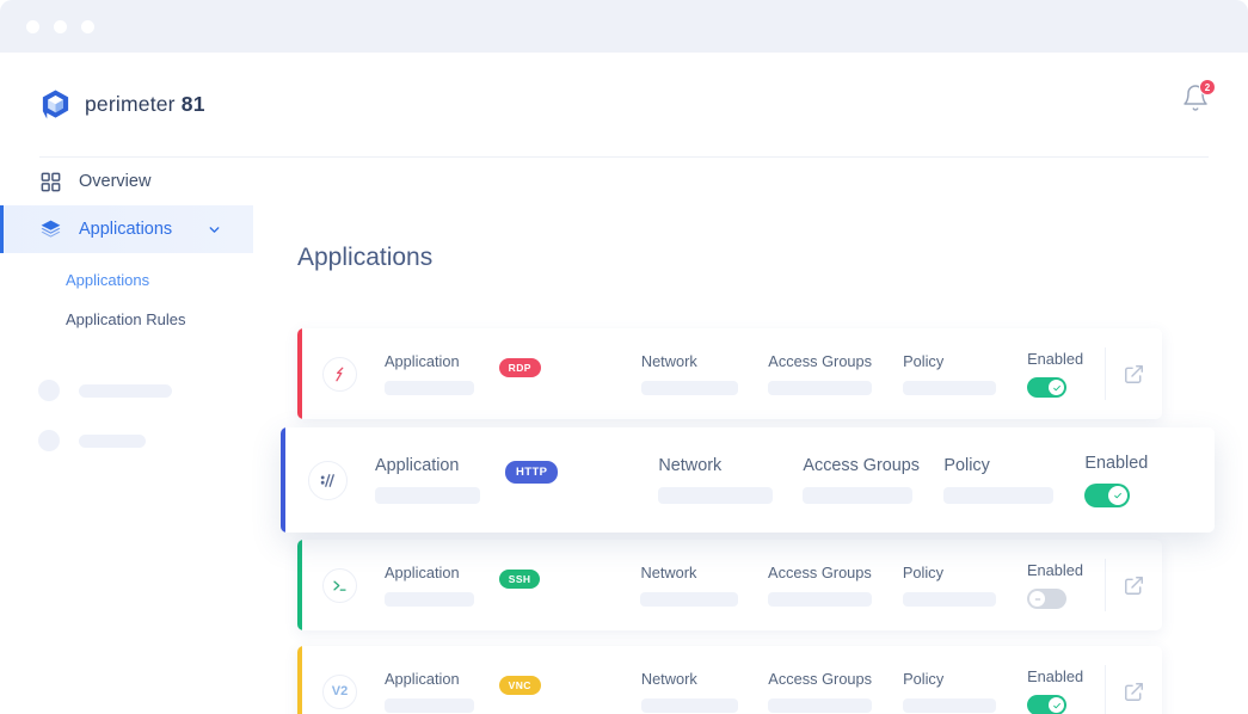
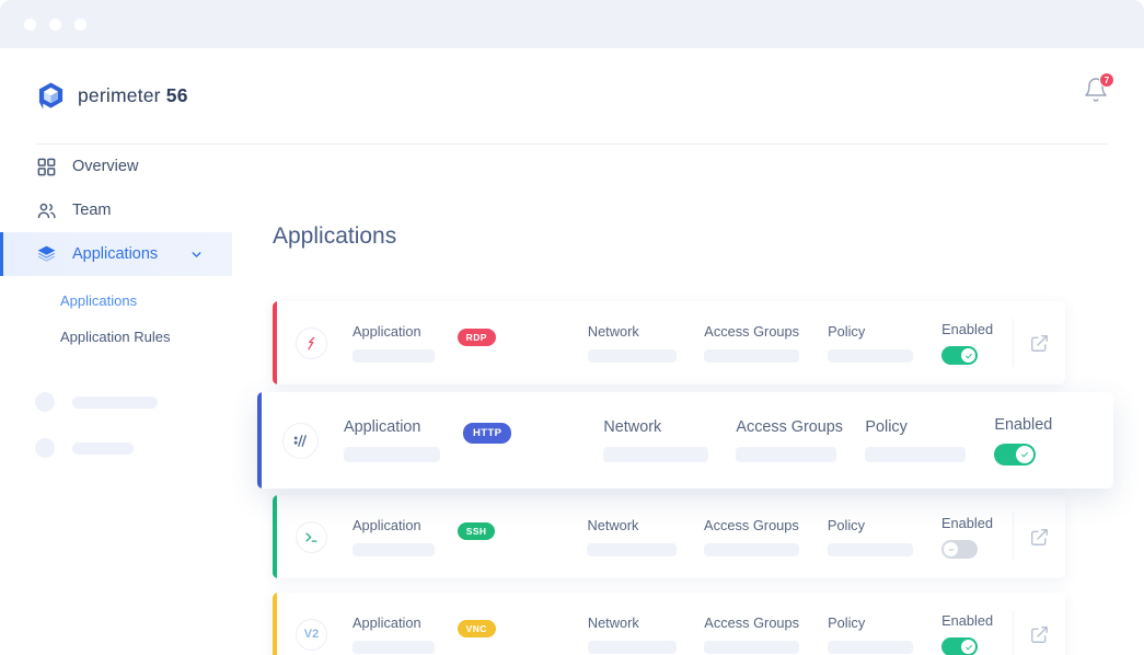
- perimeter 81
+ perimeter 56
- 2
+ 7
  Overview
+ Team
  Applications
  Applications
  Application Rules
  Applications
  Application
  RDP
  Network
  Access Groups
  Policy
  Enabled
  Application
  HTTP
  Network
  Access Groups
  Policy
  Enabled
  Application
  SSH
  Network
  Access Groups
  Policy
  Enabled
  V2
  Application
  VNC
  Network
  Access Groups
  Policy
  Enabled
